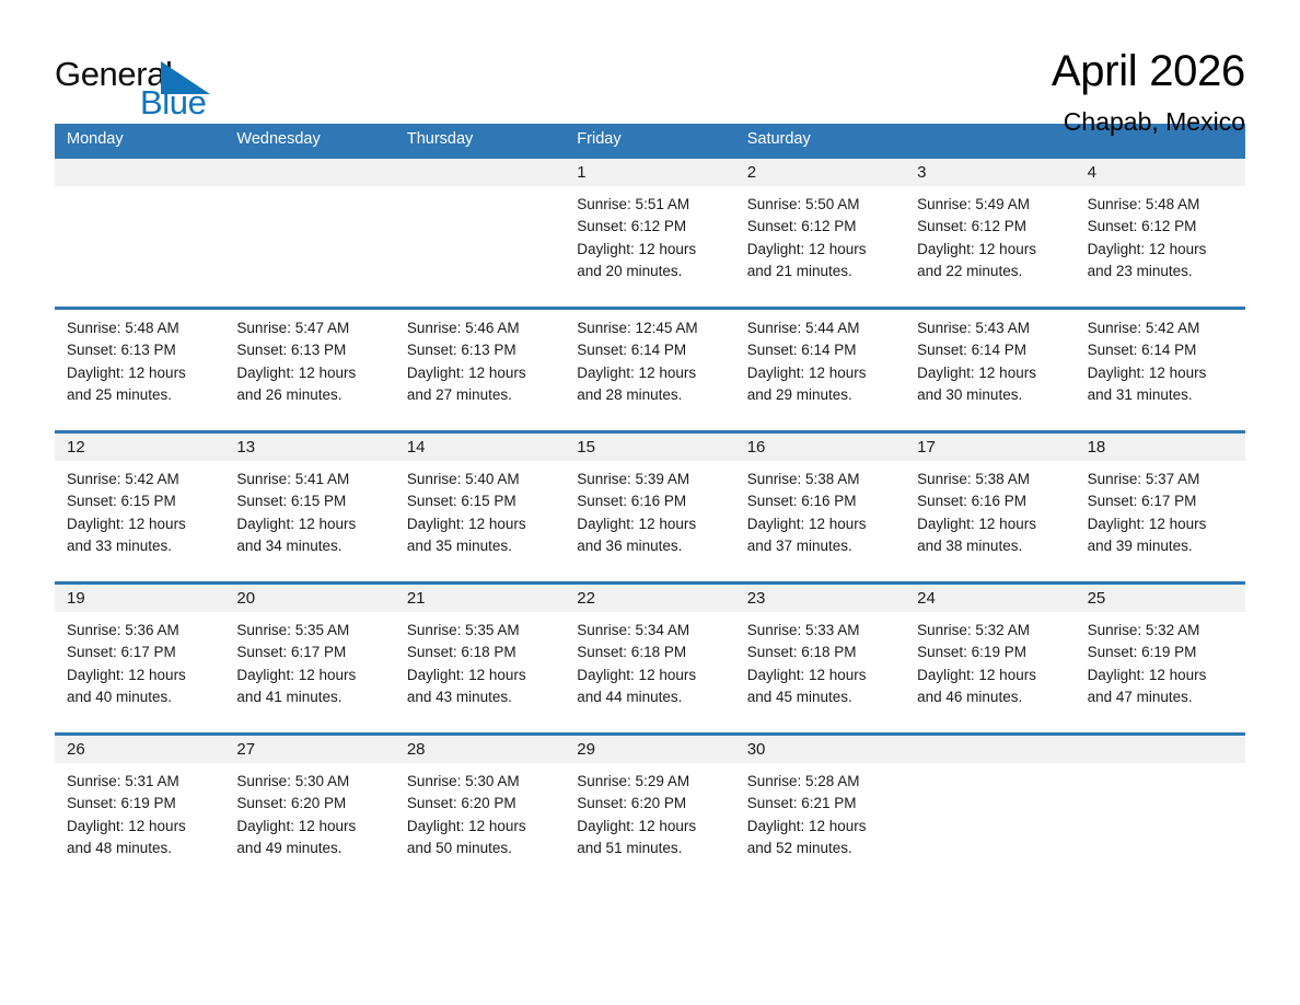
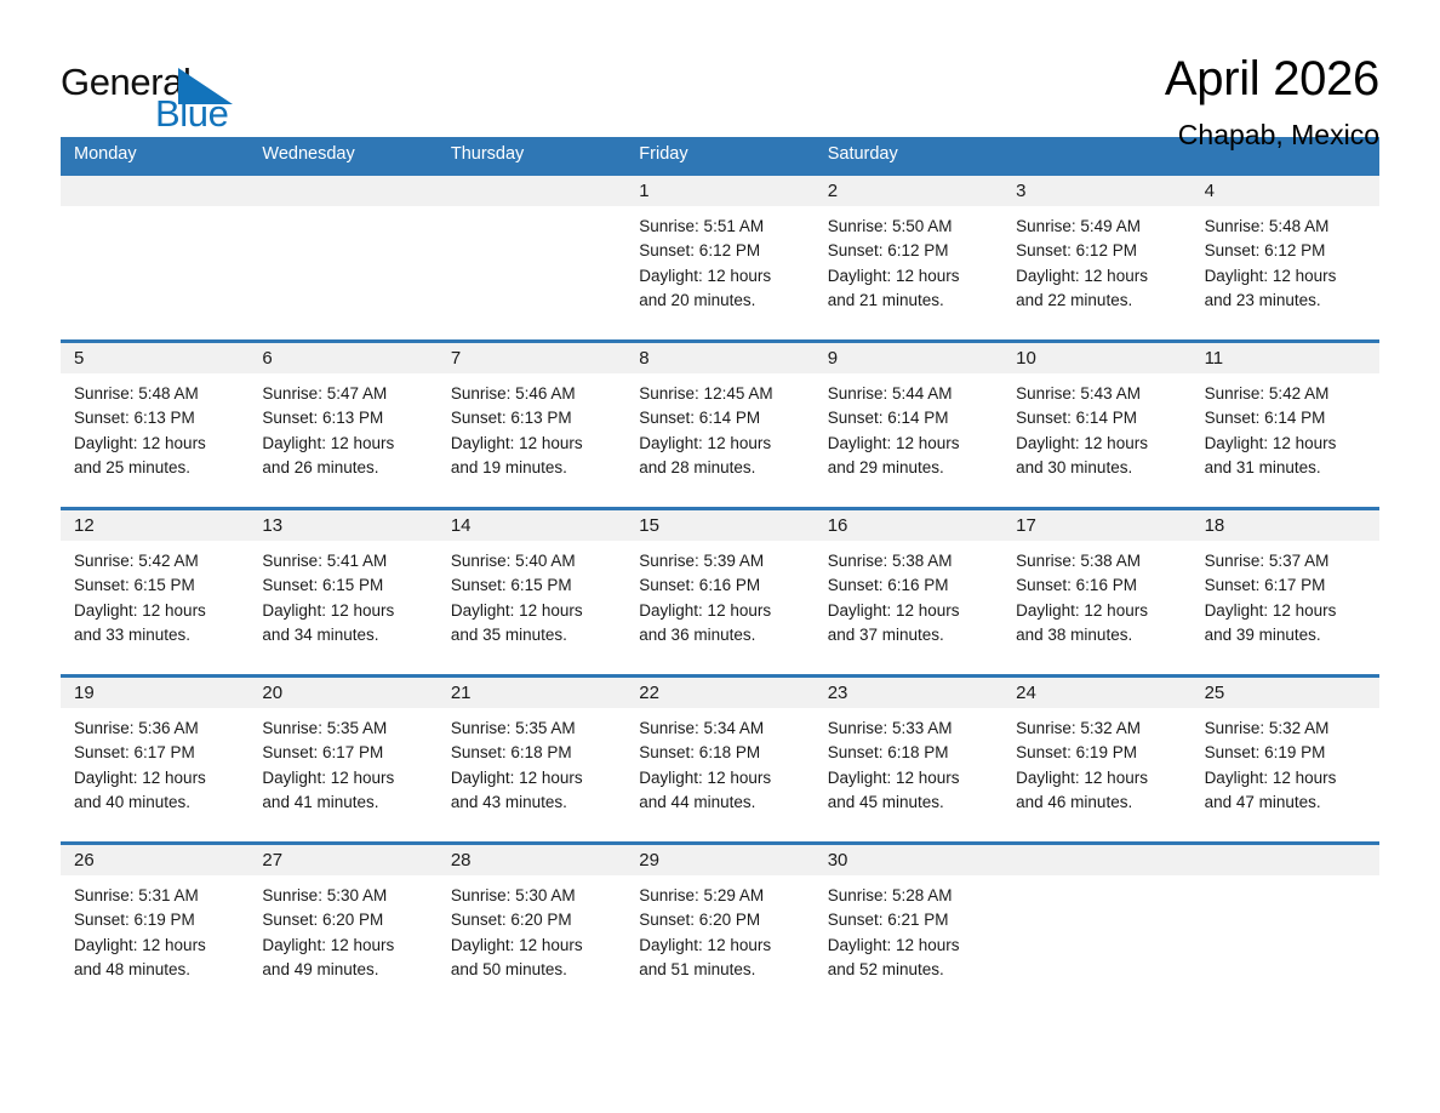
  General
  Blue
  April 2026
  Chapab, Mexico
  Monday
  Wednesday
  Thursday
  Friday
  Saturday
  1
  2
  3
  4
  Sunrise: 5:51 AM
  Sunset: 6:12 PM
  Daylight: 12 hours
  and 20 minutes.
  Sunrise: 5:50 AM
  Sunset: 6:12 PM
  Daylight: 12 hours
  and 21 minutes.
  Sunrise: 5:49 AM
  Sunset: 6:12 PM
  Daylight: 12 hours
  and 22 minutes.
  Sunrise: 5:48 AM
  Sunset: 6:12 PM
  Daylight: 12 hours
  and 23 minutes.
+ 5
+ 6
+ 7
+ 8
+ 9
+ 10
+ 11
  Sunrise: 5:48 AM
  Sunset: 6:13 PM
  Daylight: 12 hours
  and 25 minutes.
  Sunrise: 5:47 AM
  Sunset: 6:13 PM
  Daylight: 12 hours
  and 26 minutes.
  Sunrise: 5:46 AM
  Sunset: 6:13 PM
  Daylight: 12 hours
- and 27 minutes.
+ and 19 minutes.
  Sunrise: 12:45 AM
  Sunset: 6:14 PM
  Daylight: 12 hours
  and 28 minutes.
  Sunrise: 5:44 AM
  Sunset: 6:14 PM
  Daylight: 12 hours
  and 29 minutes.
  Sunrise: 5:43 AM
  Sunset: 6:14 PM
  Daylight: 12 hours
  and 30 minutes.
  Sunrise: 5:42 AM
  Sunset: 6:14 PM
  Daylight: 12 hours
  and 31 minutes.
  12
  13
  14
  15
  16
  17
  18
  Sunrise: 5:42 AM
  Sunset: 6:15 PM
  Daylight: 12 hours
  and 33 minutes.
  Sunrise: 5:41 AM
  Sunset: 6:15 PM
  Daylight: 12 hours
  and 34 minutes.
  Sunrise: 5:40 AM
  Sunset: 6:15 PM
  Daylight: 12 hours
  and 35 minutes.
  Sunrise: 5:39 AM
  Sunset: 6:16 PM
  Daylight: 12 hours
  and 36 minutes.
  Sunrise: 5:38 AM
  Sunset: 6:16 PM
  Daylight: 12 hours
  and 37 minutes.
  Sunrise: 5:38 AM
  Sunset: 6:16 PM
  Daylight: 12 hours
  and 38 minutes.
  Sunrise: 5:37 AM
  Sunset: 6:17 PM
  Daylight: 12 hours
  and 39 minutes.
  19
  20
  21
  22
  23
  24
  25
  Sunrise: 5:36 AM
  Sunset: 6:17 PM
  Daylight: 12 hours
  and 40 minutes.
  Sunrise: 5:35 AM
  Sunset: 6:17 PM
  Daylight: 12 hours
  and 41 minutes.
  Sunrise: 5:35 AM
  Sunset: 6:18 PM
  Daylight: 12 hours
  and 43 minutes.
  Sunrise: 5:34 AM
  Sunset: 6:18 PM
  Daylight: 12 hours
  and 44 minutes.
  Sunrise: 5:33 AM
  Sunset: 6:18 PM
  Daylight: 12 hours
  and 45 minutes.
  Sunrise: 5:32 AM
  Sunset: 6:19 PM
  Daylight: 12 hours
  and 46 minutes.
  Sunrise: 5:32 AM
  Sunset: 6:19 PM
  Daylight: 12 hours
  and 47 minutes.
  26
  27
  28
  29
  30
  Sunrise: 5:31 AM
  Sunset: 6:19 PM
  Daylight: 12 hours
  and 48 minutes.
  Sunrise: 5:30 AM
  Sunset: 6:20 PM
  Daylight: 12 hours
  and 49 minutes.
  Sunrise: 5:30 AM
  Sunset: 6:20 PM
  Daylight: 12 hours
  and 50 minutes.
  Sunrise: 5:29 AM
  Sunset: 6:20 PM
  Daylight: 12 hours
  and 51 minutes.
  Sunrise: 5:28 AM
  Sunset: 6:21 PM
  Daylight: 12 hours
  and 52 minutes.
